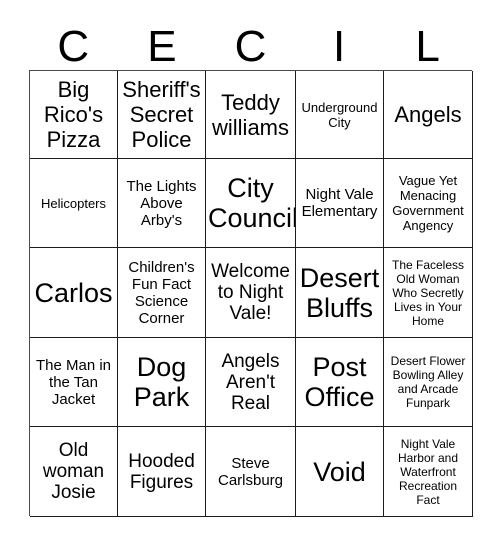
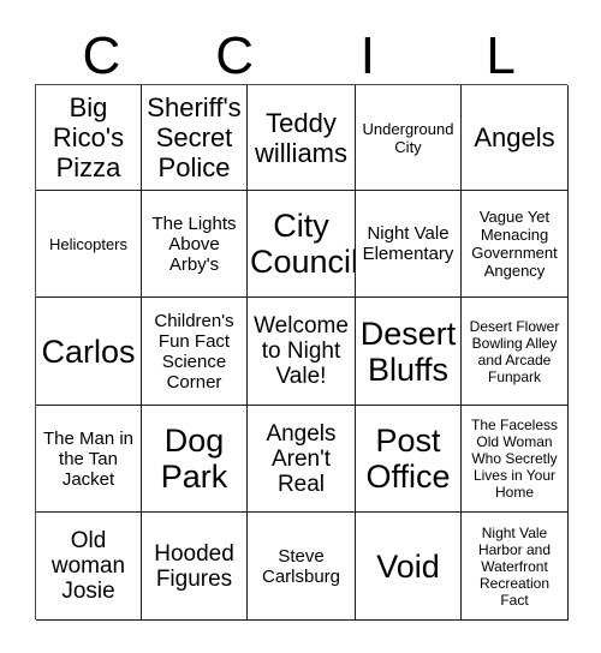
  C
- E
  C
  I
  L
  Big Rico's Pizza
  Sheriff's Secret Police
  Teddy williams
  Underground City
  Angels
  Helicopters
  The Lights Above Arby's
  City Counci
  Night Vale Elementary
  Vague Yet Menacing Government Angency
  Carlos
  Children's Fun Fact Science Corner
  Welcome to Night Vale!
  Desert Bluffs
- The Faceless Old Woman Who Secretly Lives in Your Home
+ Desert Flower Bowling Alley and Arcade Funpark
  The Man in the Tan Jacket
  Dog Park
  Angels Aren't Real
  Post Office
- Desert Flower Bowling Alley and Arcade Funpark
+ The Faceless Old Woman Who Secretly Lives in Your Home
  Old woman Josie
  Hooded Figures
  Steve Carlsburg
  Void
  Night Vale Harbor and Waterfront Recreation Fact
